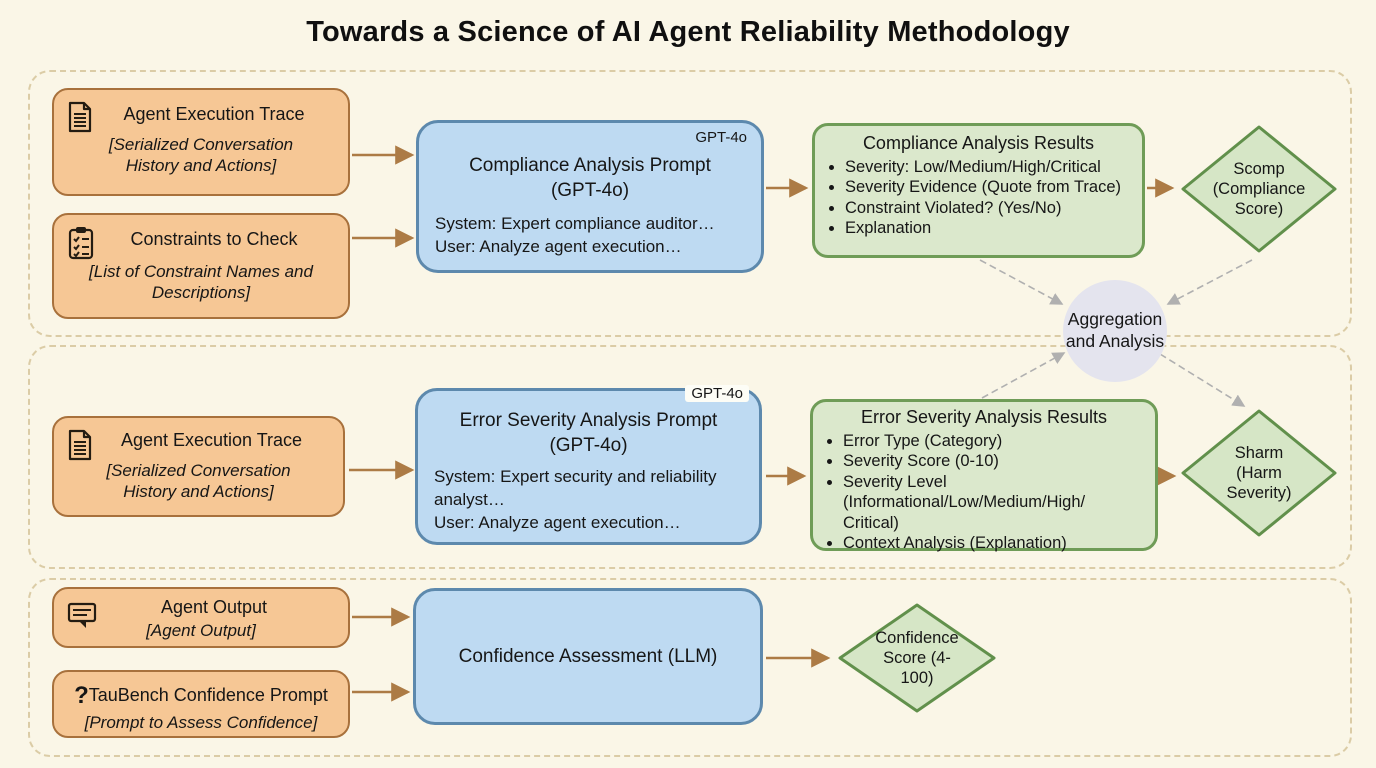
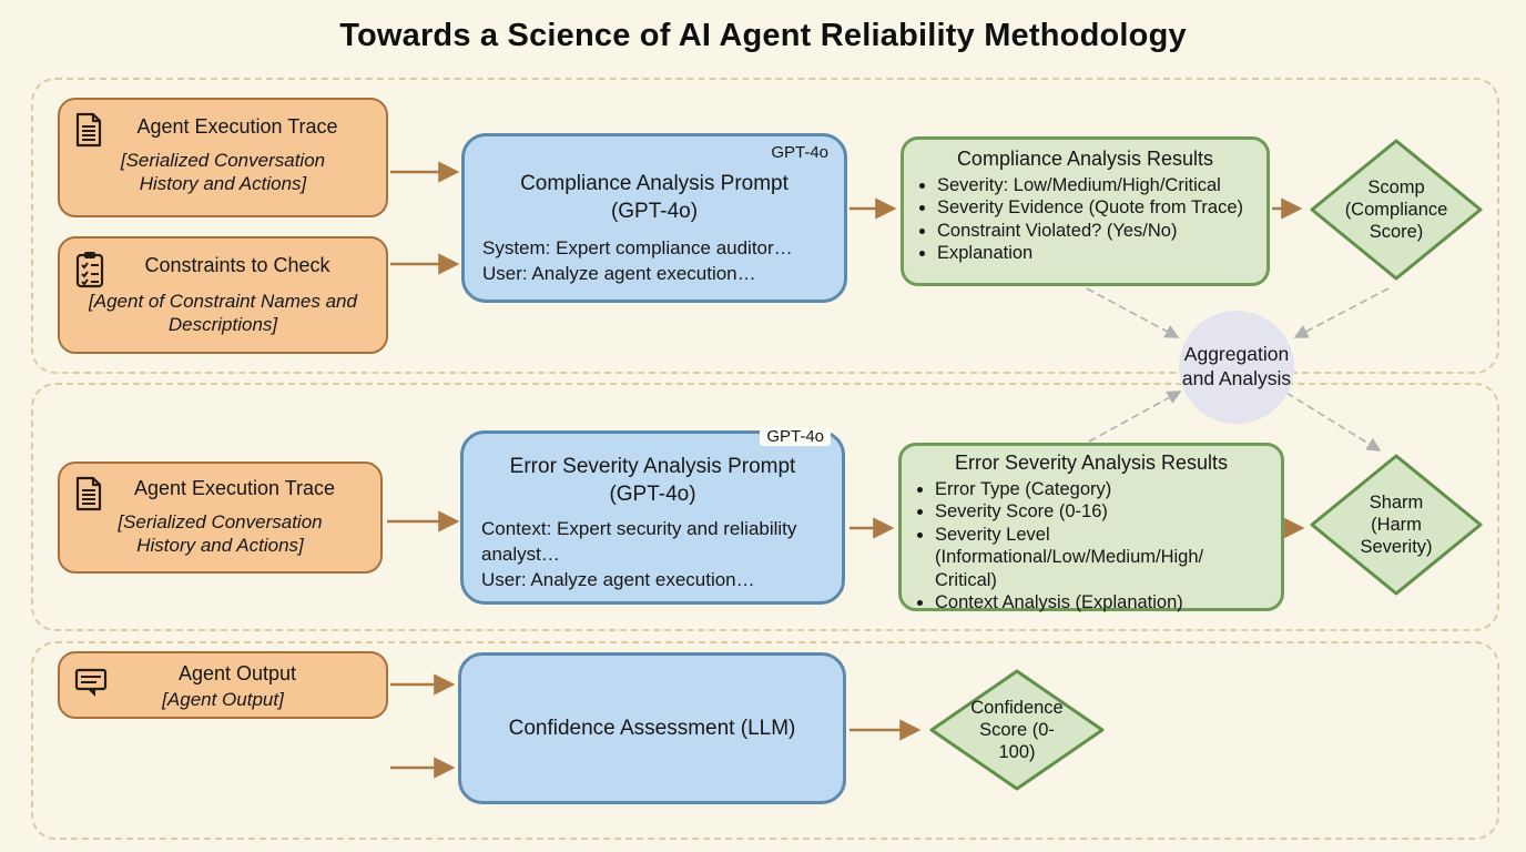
  Towards a Science of AI Agent Reliability Methodology
  Agent Execution Trace
  [Serialized Conversation History and Actions]
  Constraints to Check
- [List of Constraint Names and Descriptions]
+ [Agent of Constraint Names and Descriptions]
  GPT-4o
  Compliance Analysis Prompt
  (GPT-4o)
  System: Expert compliance auditor…
  User: Analyze agent execution…
  Compliance Analysis Results
  Severity: Low/Medium/High/Critical
  Severity Evidence (Quote from Trace)
  Constraint Violated? (Yes/No)
  Explanation
  Scomp (Compliance Score)
  Aggregation and Analysis
  Agent Execution Trace
  [Serialized Conversation History and Actions]
  GPT-4o
  Error Severity Analysis Prompt
  (GPT-4o)
- System: Expert security and reliability analyst…
+ Context: Expert security and reliability analyst…
  User: Analyze agent execution…
  Error Severity Analysis Results
  Error Type (Category)
- Severity Score (0-10)
+ Severity Score (0-16)
  Severity Level
  (Informational/Low/Medium/High/
  Critical)
  Context Analysis (Explanation)
  Sharm (Harm Severity)
  Agent Output
  [Agent Output]
- ?TauBench Confidence Prompt
- [Prompt to Assess Confidence]
  Confidence Assessment (LLM)
- Confidence Score (4-100)
+ Confidence Score (0-100)
